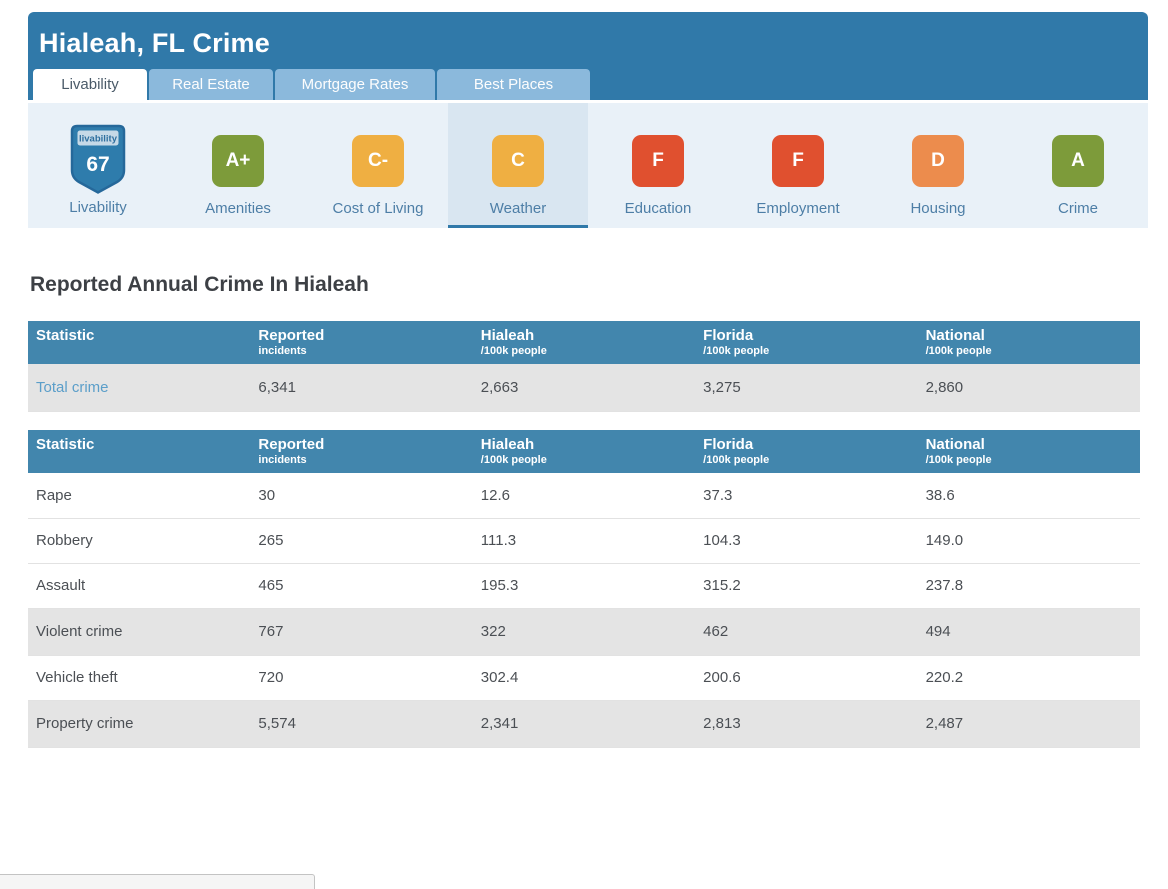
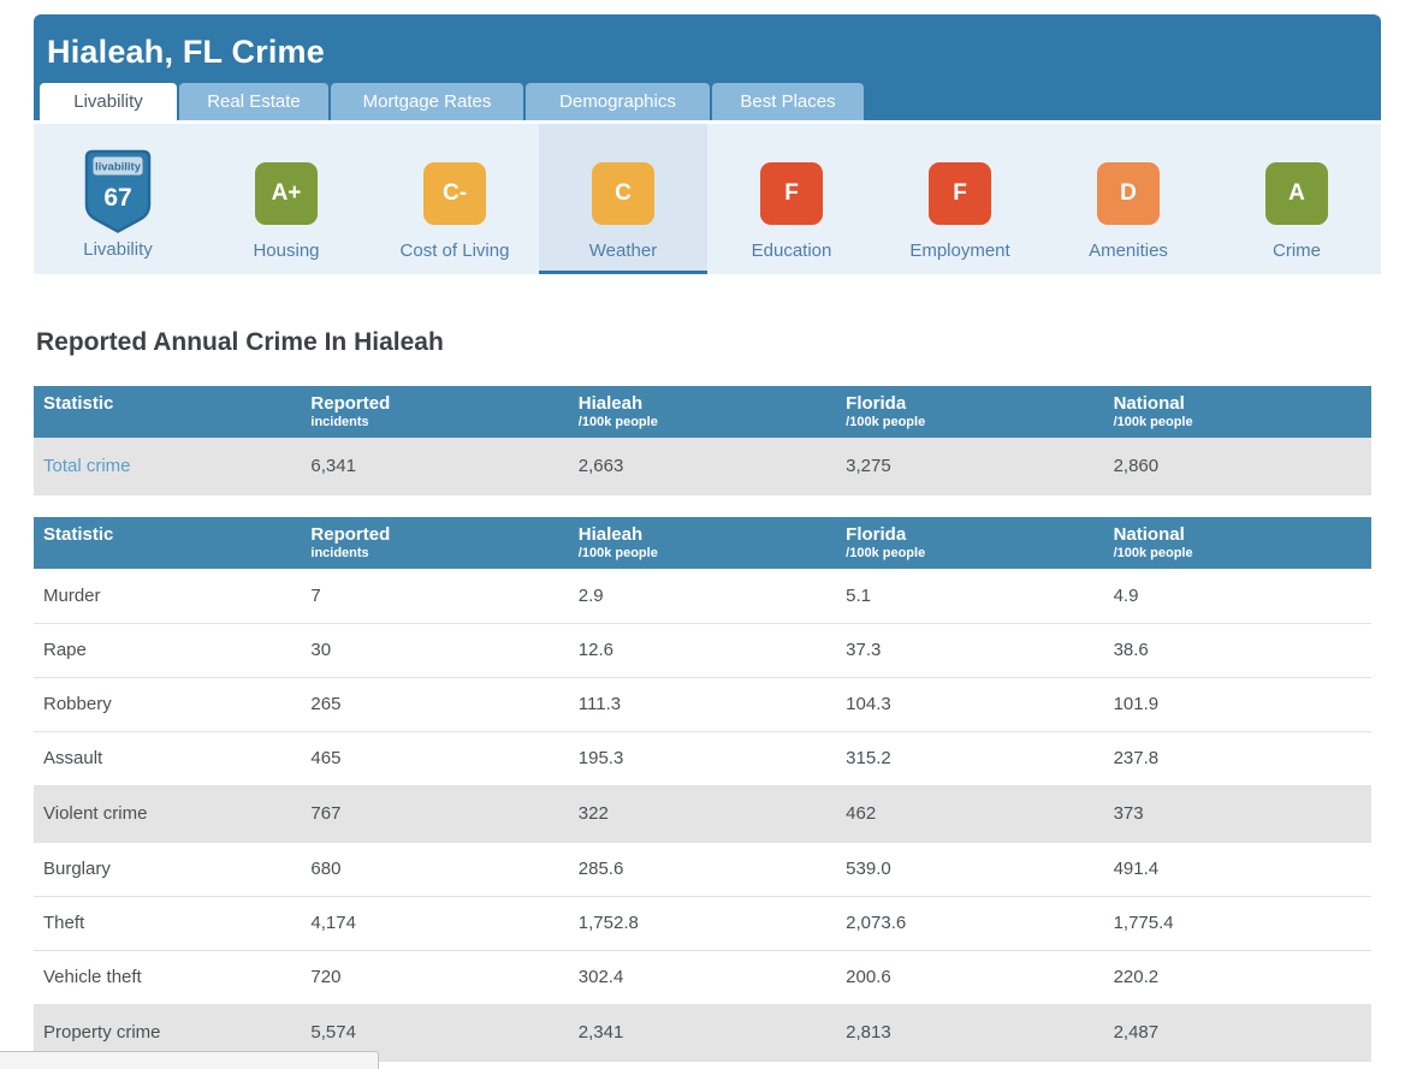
  Hialeah, FL Crime
  Livability
  Real Estate
  Mortgage Rates
+ Demographics
  Best Places
  livability
  67
  Livability
  A+
- Amenities
+ Housing
  C-
  Cost of Living
  C
  Weather
  F
  Education
  F
  Employment
  D
- Housing
+ Amenities
  A
  Crime
  Reported Annual Crime In Hialeah
  Statistic	Reportedincidents	Hialeah/100k people	Florida/100k people	National/100k people
  Total crime	6,341	2,663	3,275	2,860
  Statistic	Reportedincidents	Hialeah/100k people	Florida/100k people	National/100k people
+ Murder	7	2.9	5.1	4.9
  Rape	30	12.6	37.3	38.6
- Robbery	265	111.3	104.3	149.0
+ Robbery	265	111.3	104.3	101.9
  Assault	465	195.3	315.2	237.8
- Violent crime	767	322	462	494
+ Violent crime	767	322	462	373
+ Burglary	680	285.6	539.0	491.4
+ Theft	4,174	1,752.8	2,073.6	1,775.4
  Vehicle theft	720	302.4	200.6	220.2
  Property crime	5,574	2,341	2,813	2,487
